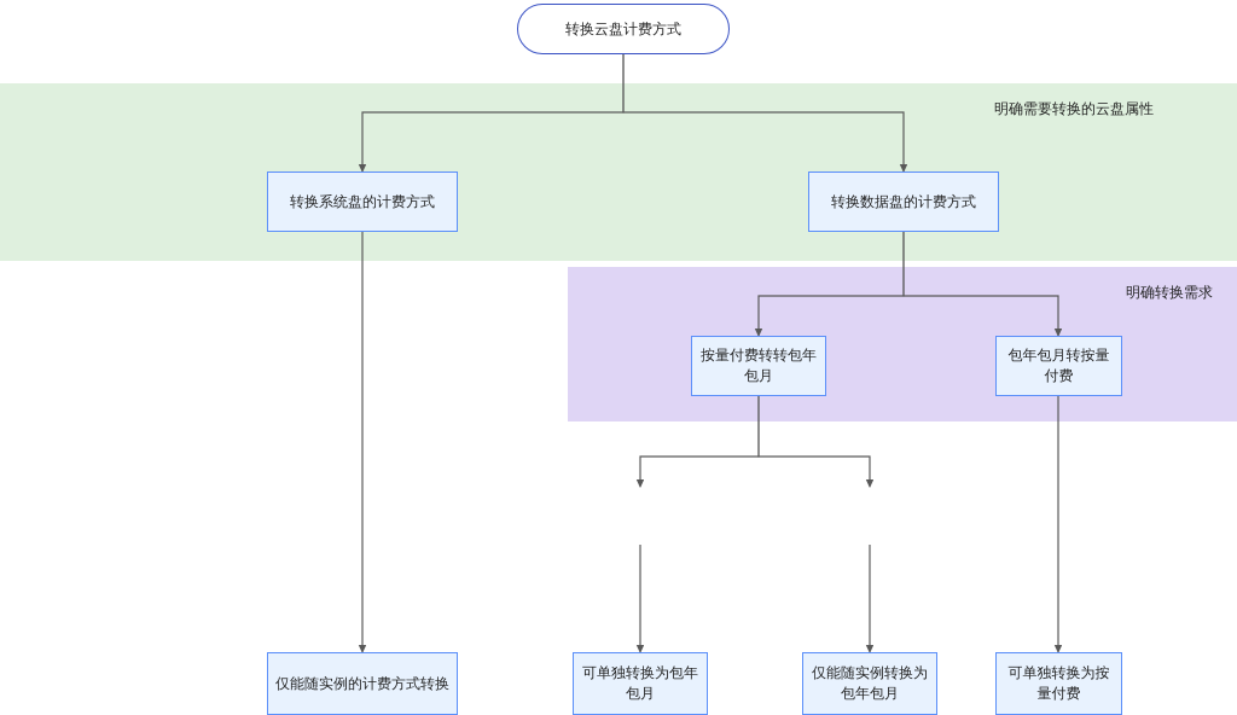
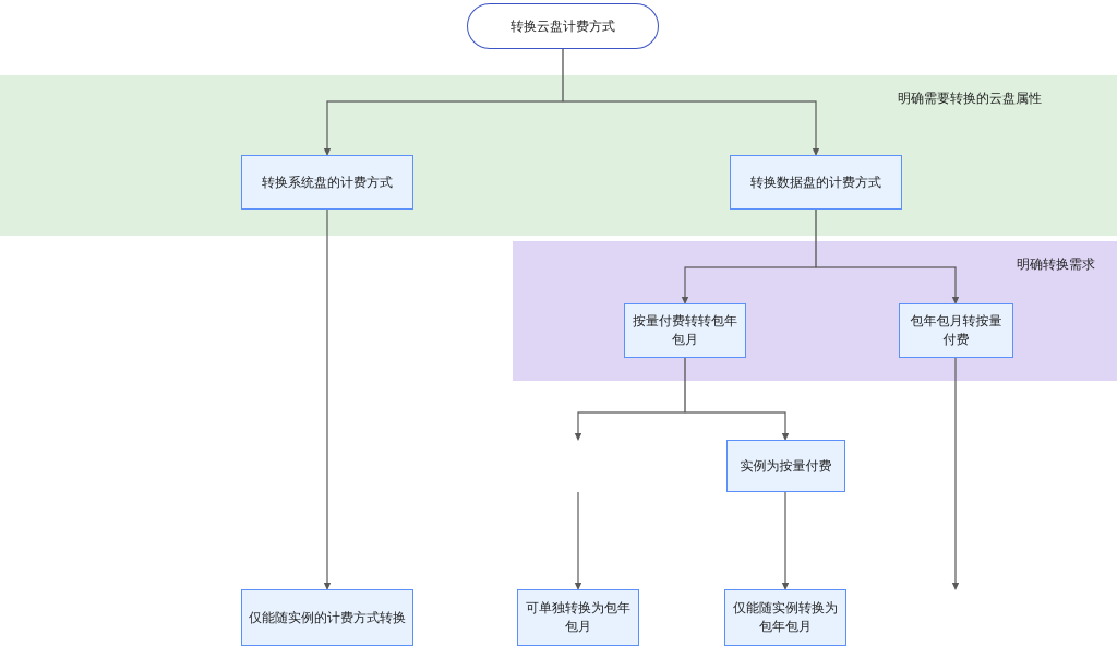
  明确需要转换的云盘属性
  明确转换需求
  转换云盘计费方式
  转换系统盘的计费方式
  转换数据盘的计费方式
  按量付费转转包年包月
  包年包月转按量付费
+ 实例为按量付费
  仅能随实例的计费方式转换
  可单独转换为包年包月
  仅能随实例转换为包年包月
- 可单独转换为按量付费
